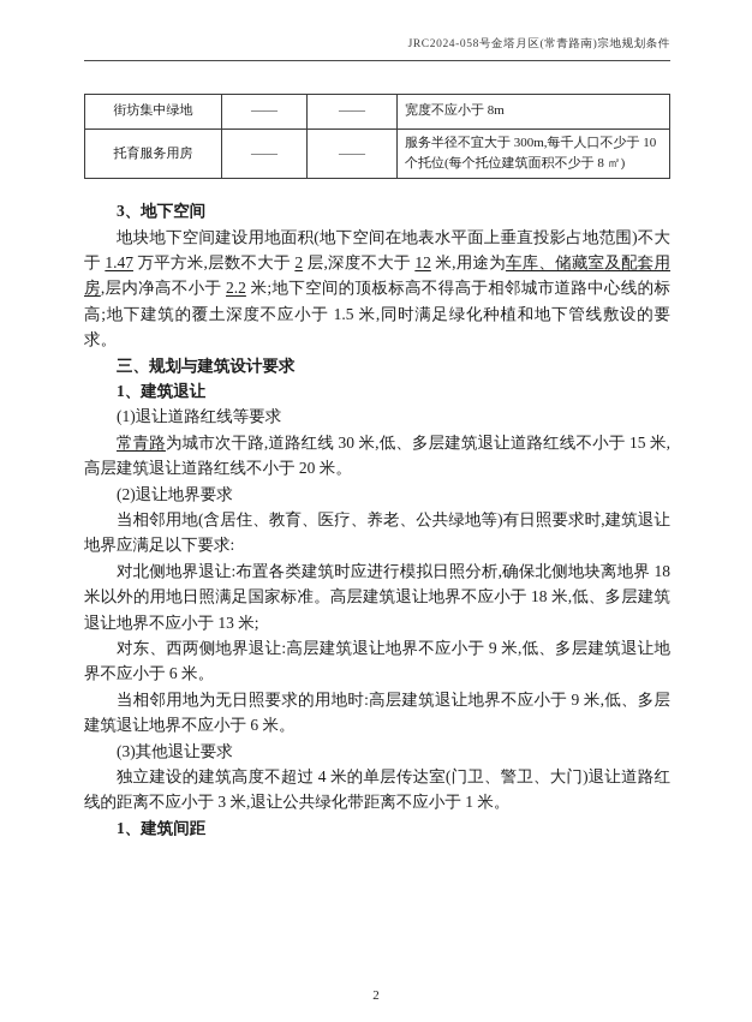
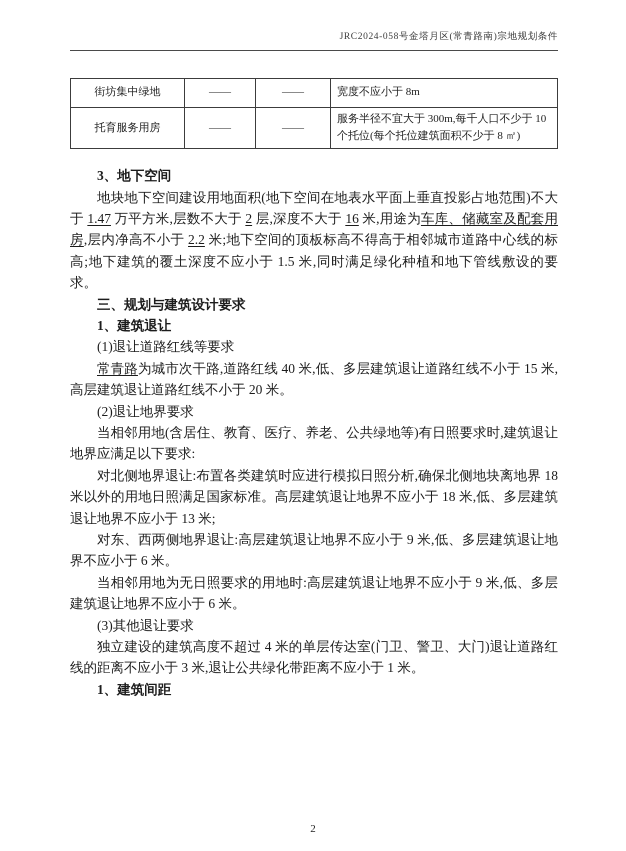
  JRC2024-058号金塔月区(常青路南)宗地规划条件
  街坊集中绿地	——	——	宽度不应小于 8m
  托育服务用房	——	——	服务半径不宜大于 300m,每千人口不少于 10 个托位(每个托位建筑面积不少于 8 ㎡)
  3、地下空间
- 地块地下空间建设用地面积(地下空间在地表水平面上垂直投影占地范围)不大于 1.47 万平方米,层数不大于 2 层,深度不大于 12 米,用途为车库、储藏室及配套用房,层内净高不小于 2.2 米;地下空间的顶板标高不得高于相邻城市道路中心线的标高;地下建筑的覆土深度不应小于 1.5 米,同时满足绿化种植和地下管线敷设的要求。
+ 地块地下空间建设用地面积(地下空间在地表水平面上垂直投影占地范围)不大于 1.47 万平方米,层数不大于 2 层,深度不大于 16 米,用途为车库、储藏室及配套用房,层内净高不小于 2.2 米;地下空间的顶板标高不得高于相邻城市道路中心线的标高;地下建筑的覆土深度不应小于 1.5 米,同时满足绿化种植和地下管线敷设的要求。
  三、规划与建筑设计要求
  1、建筑退让
  (1)退让道路红线等要求
- 常青路为城市次干路,道路红线 30 米,低、多层建筑退让道路红线不小于 15 米,高层建筑退让道路红线不小于 20 米。
+ 常青路为城市次干路,道路红线 40 米,低、多层建筑退让道路红线不小于 15 米,高层建筑退让道路红线不小于 20 米。
  (2)退让地界要求
  当相邻用地(含居住、教育、医疗、养老、公共绿地等)有日照要求时,建筑退让地界应满足以下要求:
  对北侧地界退让:布置各类建筑时应进行模拟日照分析,确保北侧地块离地界 18 米以外的用地日照满足国家标准。高层建筑退让地界不应小于 18 米,低、多层建筑退让地界不应小于 13 米;
  对东、西两侧地界退让:高层建筑退让地界不应小于 9 米,低、多层建筑退让地界不应小于 6 米。
  当相邻用地为无日照要求的用地时:高层建筑退让地界不应小于 9 米,低、多层建筑退让地界不应小于 6 米。
  (3)其他退让要求
  独立建设的建筑高度不超过 4 米的单层传达室(门卫、警卫、大门)退让道路红线的距离不应小于 3 米,退让公共绿化带距离不应小于 1 米。
  1、建筑间距
  2
